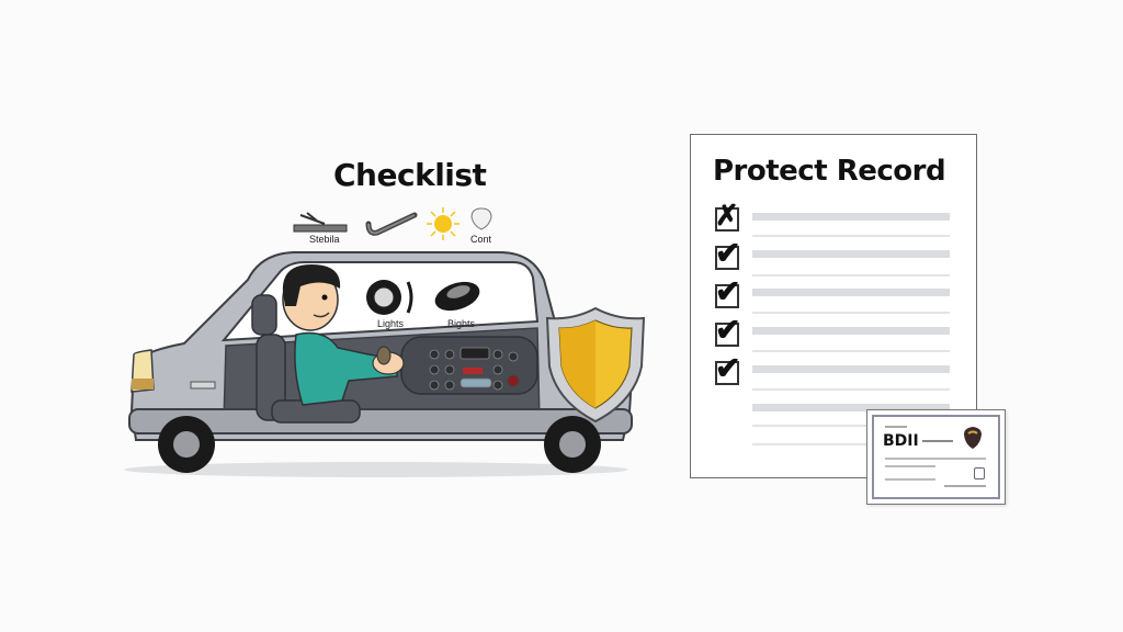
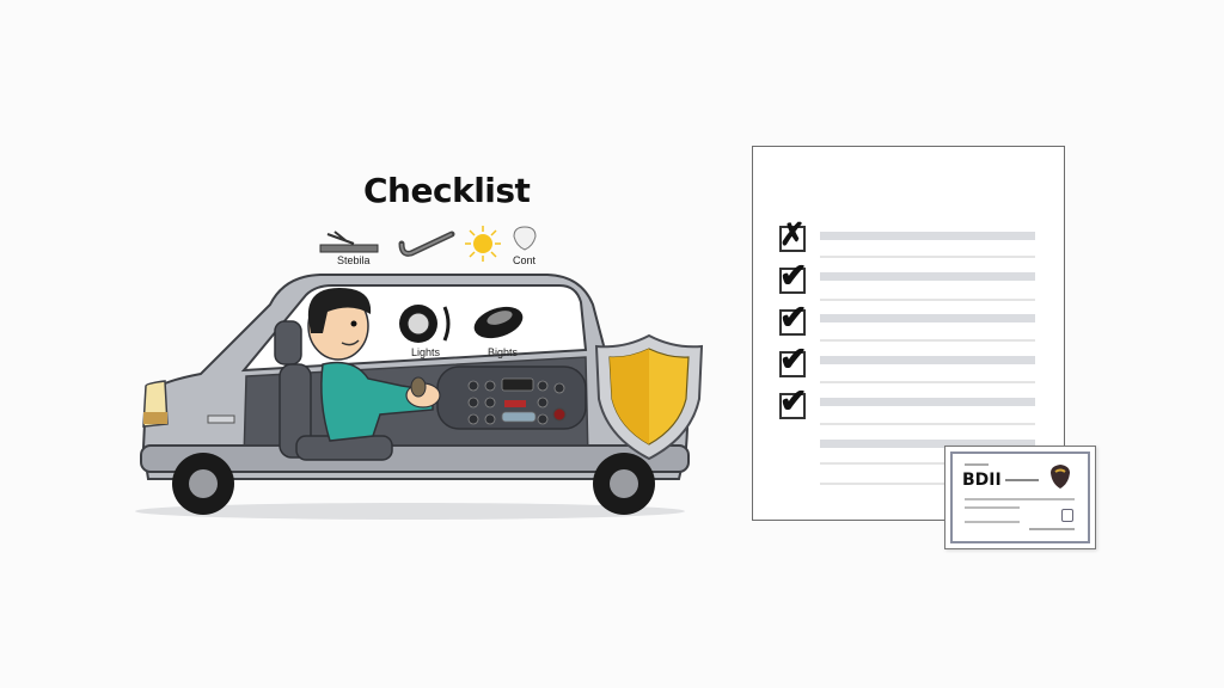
  Checklist
  Stebila
  Cont
  Lights
  Bights
- Protect Record
  ✗
  ✔
  ✔
  ✔
  ✔
  BDII
